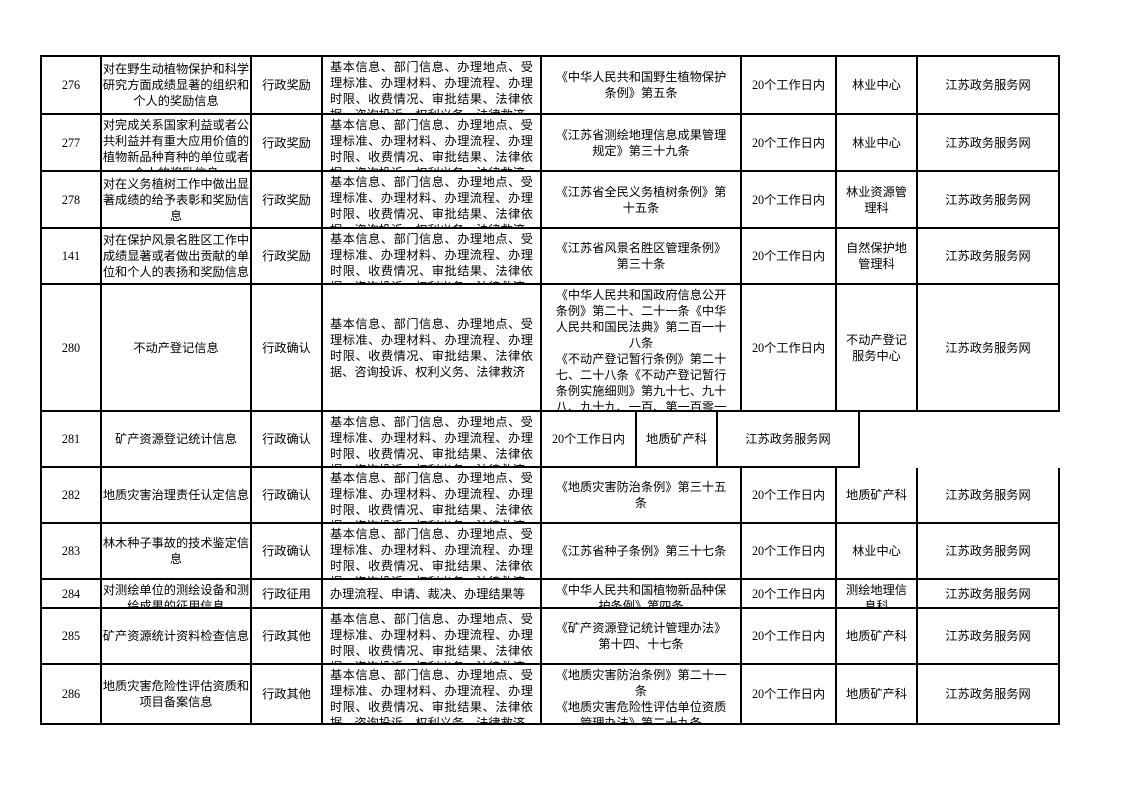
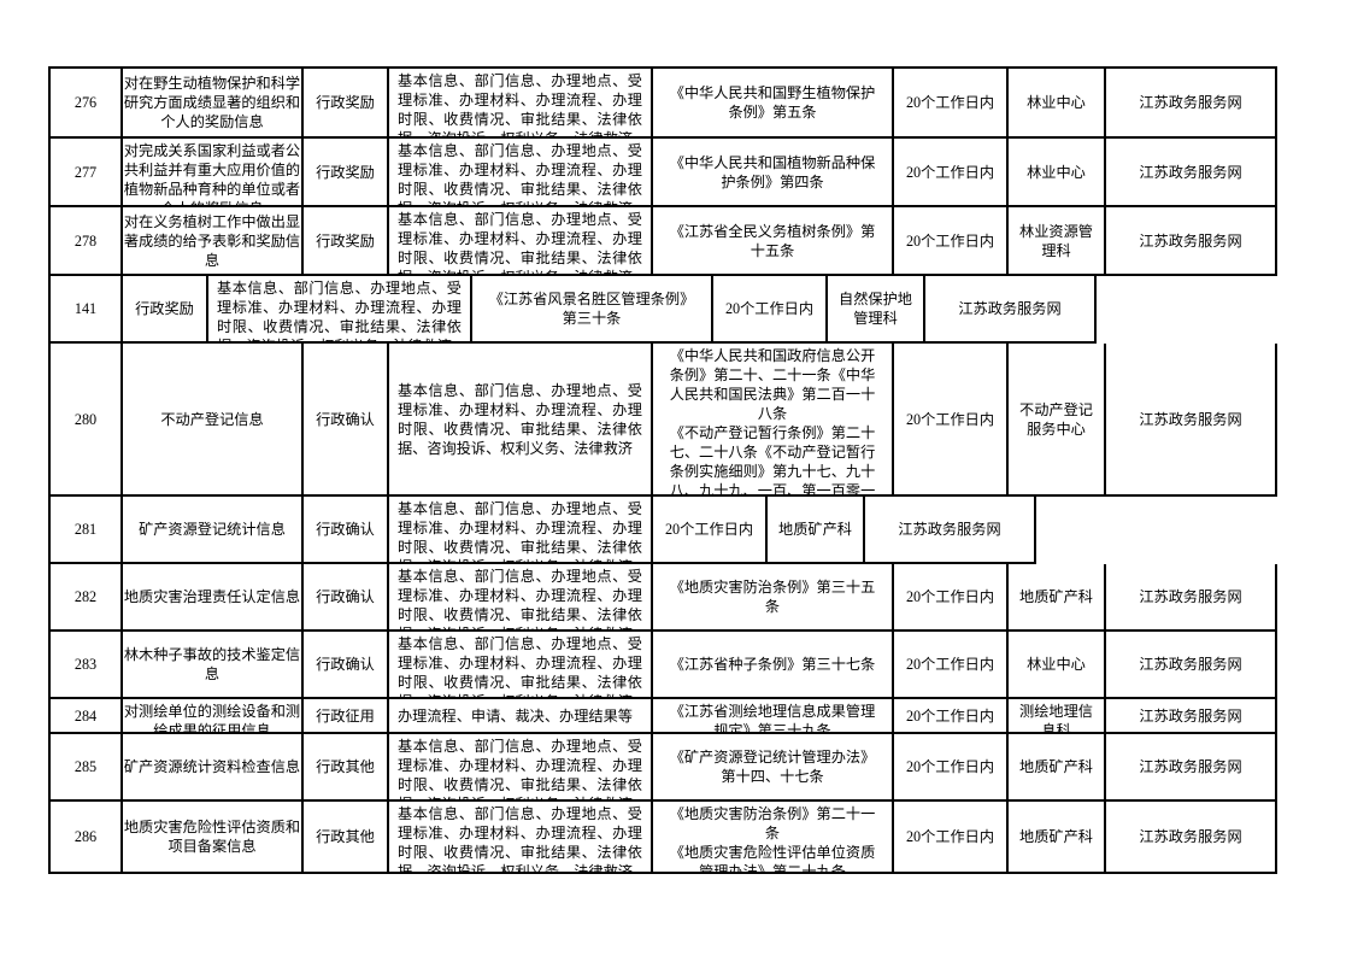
  276
  对在野生动植物保护和科学研究方面成绩显著的组织和个人的奖励信息
  行政奖励
  基本信息、部门信息、办理地点、受理标准、办理材料、办理流程、办理时限、收费情况、审批结果、法律依
  《中华人民共和国野生植物保护条例》第五条
  20个工作日内
  林业中心
  江苏政务服务网
  277
  对完成关系国家利益或者公共利益并有重大应用价值的植物新品种育种的单位或者
  行政奖励
  基本信息、部门信息、办理地点、受理标准、办理材料、办理流程、办理时限、收费情况、审批结果、法律依
- 《江苏省测绘地理信息成果管理规定》第三十九条
+ 《中华人民共和国植物新品种保护条例》第四条
  20个工作日内
  林业中心
  江苏政务服务网
  278
  对在义务植树工作中做出显著成绩的给予表彰和奖励信息
  行政奖励
  基本信息、部门信息、办理地点、受理标准、办理材料、办理流程、办理时限、收费情况、审批结果、法律依
  《江苏省全民义务植树条例》第十五条
  20个工作日内
  林业资源管理科
  江苏政务服务网
  141
- 对在保护风景名胜区工作中成绩显著或者做出贡献的单位和个人的表扬和奖励信息
  行政奖励
  基本信息、部门信息、办理地点、受理标准、办理材料、办理流程、办理时限、收费情况、审批结果、法律依
  《江苏省风景名胜区管理条例》第三十条
  20个工作日内
  自然保护地管理科
  江苏政务服务网
  280
  不动产登记信息
  行政确认
  基本信息、部门信息、办理地点、受理标准、办理材料、办理流程、办理时限、收费情况、审批结果、法律依据、咨询投诉、权利义务、法律救济
  《中华人民共和国政府信息公开条例》第二十、二十一条《中华人民共和国民法典》第二百一十八条
  《不动产登记暂行条例》第二十七、二十八条《不动产登记暂行条例实施细则》第九十七、九十八、九十九、一百、第一百零一
  20个工作日内
  不动产登记服务中心
  江苏政务服务网
  281
  矿产资源登记统计信息
  行政确认
  基本信息、部门信息、办理地点、受理标准、办理材料、办理流程、办理时限、收费情况、审批结果、法律依
  20个工作日内
  地质矿产科
  江苏政务服务网
  282
  地质灾害治理责任认定信息
  行政确认
  基本信息、部门信息、办理地点、受理标准、办理材料、办理流程、办理时限、收费情况、审批结果、法律依
  《地质灾害防治条例》第三十五条
  20个工作日内
  地质矿产科
  江苏政务服务网
  283
  林木种子事故的技术鉴定信息
  行政确认
  基本信息、部门信息、办理地点、受理标准、办理材料、办理流程、办理时限、收费情况、审批结果、法律依
  《江苏省种子条例》第三十七条
  20个工作日内
  林业中心
  江苏政务服务网
  284
  对测绘单位的测绘设备和测绘成果的征用信息
  行政征用
  办理流程、申请、裁决、办理结果等
- 《中华人民共和国植物新品种保护条例》第四条
+ 《江苏省测绘地理信息成果管理规定》第三十九条
  20个工作日内
  测绘地理信息科
  江苏政务服务网
  285
  矿产资源统计资料检查信息
  行政其他
  基本信息、部门信息、办理地点、受理标准、办理材料、办理流程、办理时限、收费情况、审批结果、法律依
  《矿产资源登记统计管理办法》第十四、十七条
  20个工作日内
  地质矿产科
  江苏政务服务网
  286
  地质灾害危险性评估资质和项目备案信息
  行政其他
  基本信息、部门信息、办理地点、受理标准、办理材料、办理流程、办理时限、收费情况、审批结果、法律依
  《地质灾害防治条例》第二十一条
  20个工作日内
  地质矿产科
  江苏政务服务网
